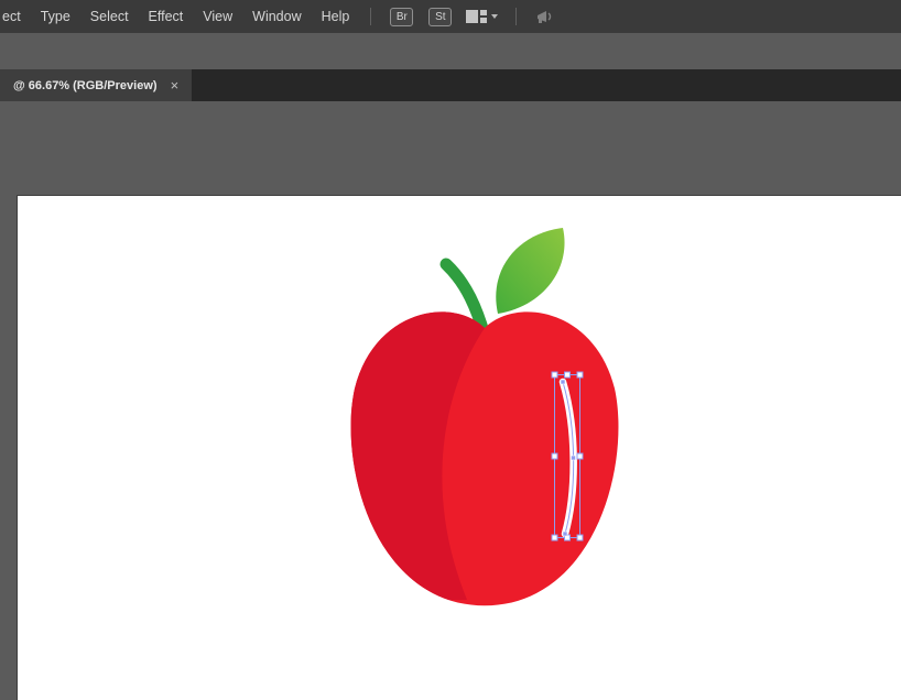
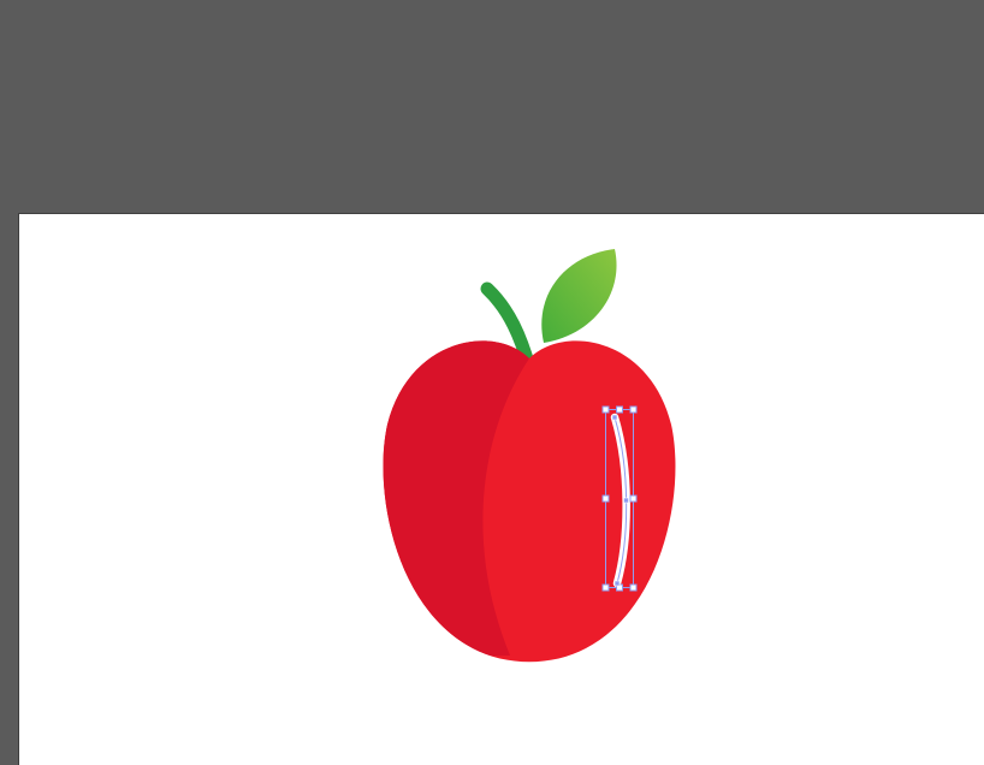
- ect
- Type
- Select
- Effect
- View
- Window
- Help
- Br
- St
- @ 66.67% (RGB/Preview)
- ×
